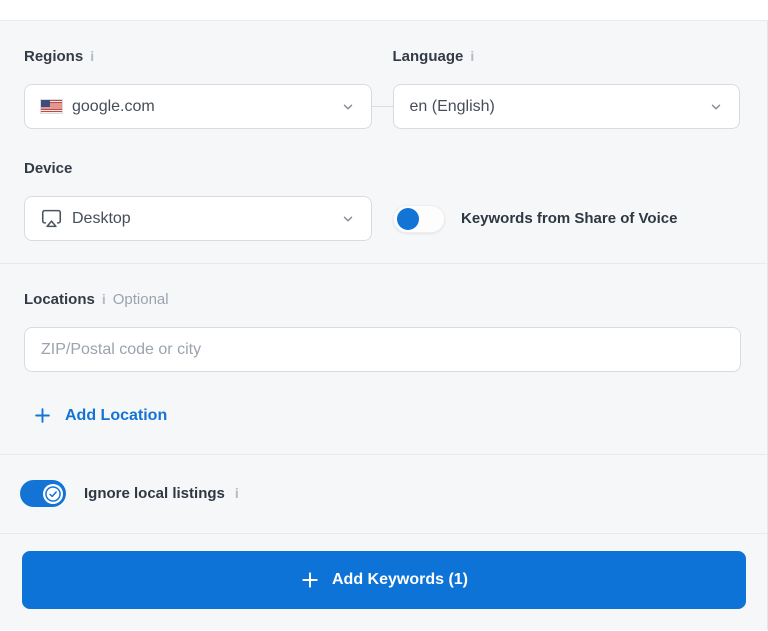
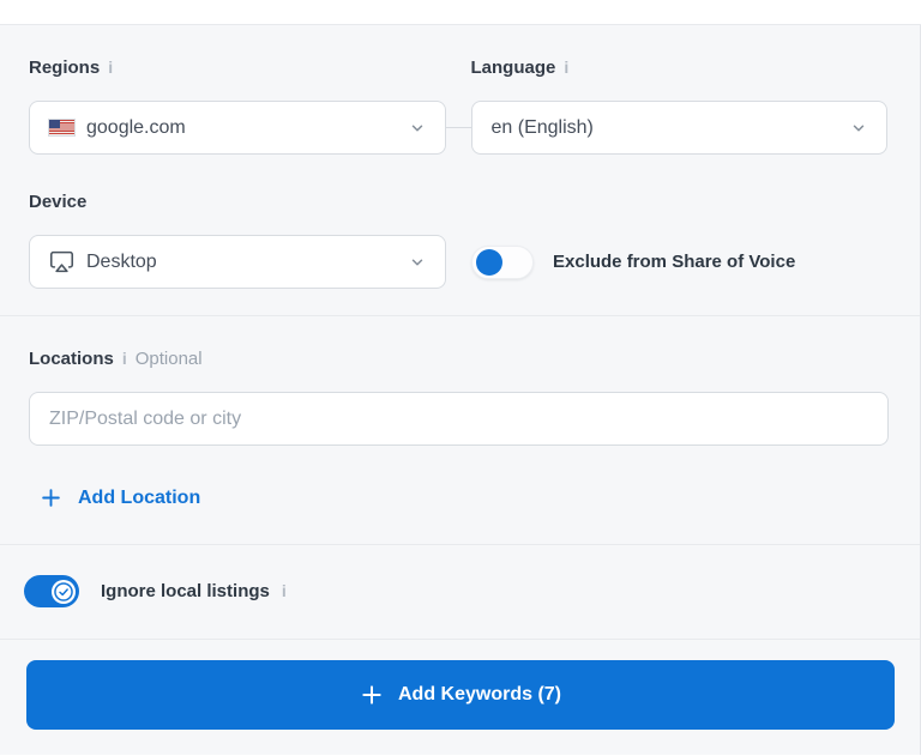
  Regions
  i
  Language
  i
  google.com
  en (English)
  Device
  Desktop
- Keywords from Share of Voice
+ Exclude from Share of Voice
  Locations
  i
  Optional
  ZIP/Postal code or city
  Add Location
  Ignore local listings
  i
- Add Keywords (1)
+ Add Keywords (7)
